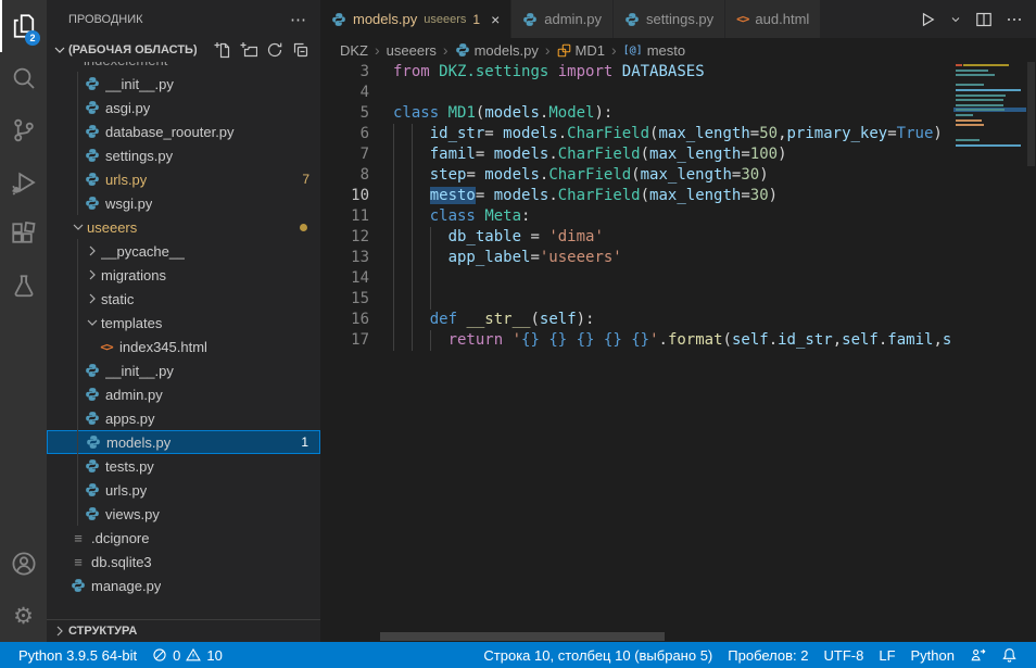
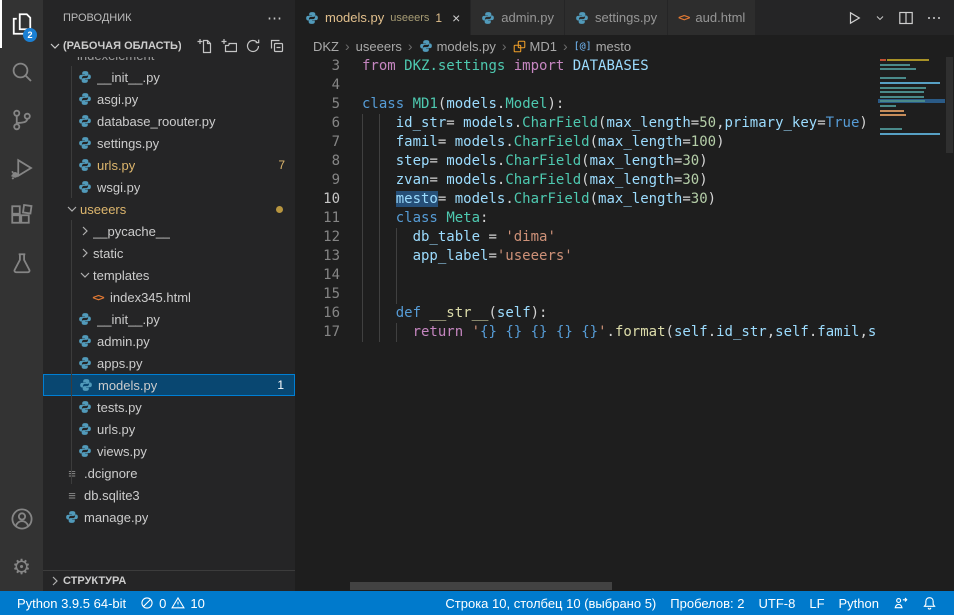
  2
  ⚙
  ПРОВОДНИК
  ⋯
  (РАБОЧАЯ ОБЛАСТЬ)
  __init__.py
  asgi.py
  database_roouter.py
  settings.py
  urls.py
  7
  wsgi.py
  useeers
  __pycache__
- migrations
  static
  templates
  <>
  index345.html
  __init__.py
  admin.py
  apps.py
  models.py
  1
  tests.py
  urls.py
  views.py
  ≡
  .dcignore
  ≡
  db.sqlite3
  manage.py
  СТРУКТУРА
  models.py
  useeers
  1
  ×
  admin.py
  settings.py
  <>
  aud.html
  DKZ
  ›
  useeers
  ›
  models.py
  ›
  MD1
  ›
  [@]
  mesto
  3
  from DKZ.settings import DATABASES
  4
  5
  class MD1(models.Model):
  6
  id_str= models.CharField(max_length=50,primary_key=True)
  7
  famil= models.CharField(max_length=100)
  8
  step= models.CharField(max_length=30)
+ 9
+ zvan= models.CharField(max_length=30)
  10
  mesto= models.CharField(max_length=30)
  11
  class Meta:
  12
  db_table = 'dima'
  13
  app_label='useeers'
  14
  15
  16
  def __str__(self):
  17
  return '{} {} {} {} {}'.format(self.id_str,self.famil,s
  Python 3.9.5 64-bit
  0
  10
  Строка 10, столбец 10 (выбрано 5)
  Пробелов: 2
  UTF-8
  LF
  Python
